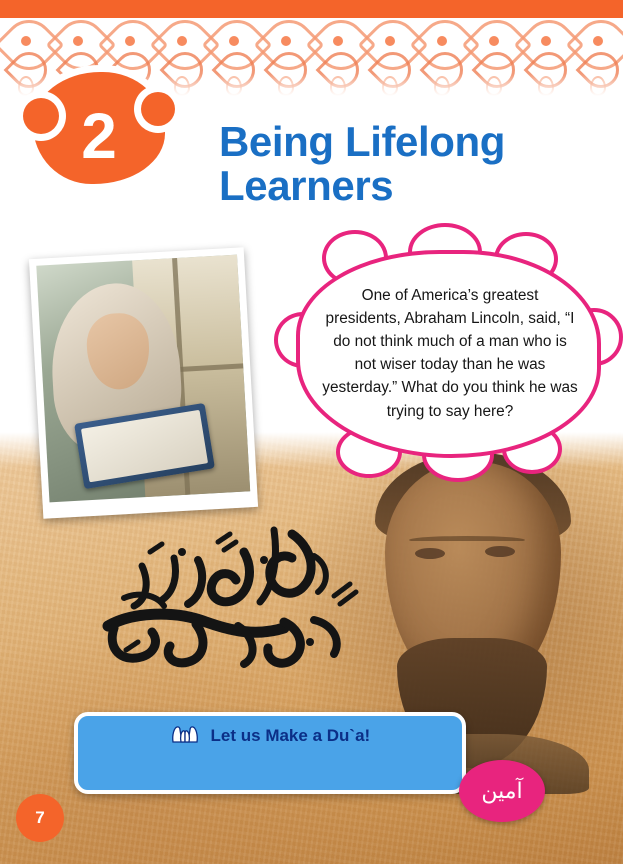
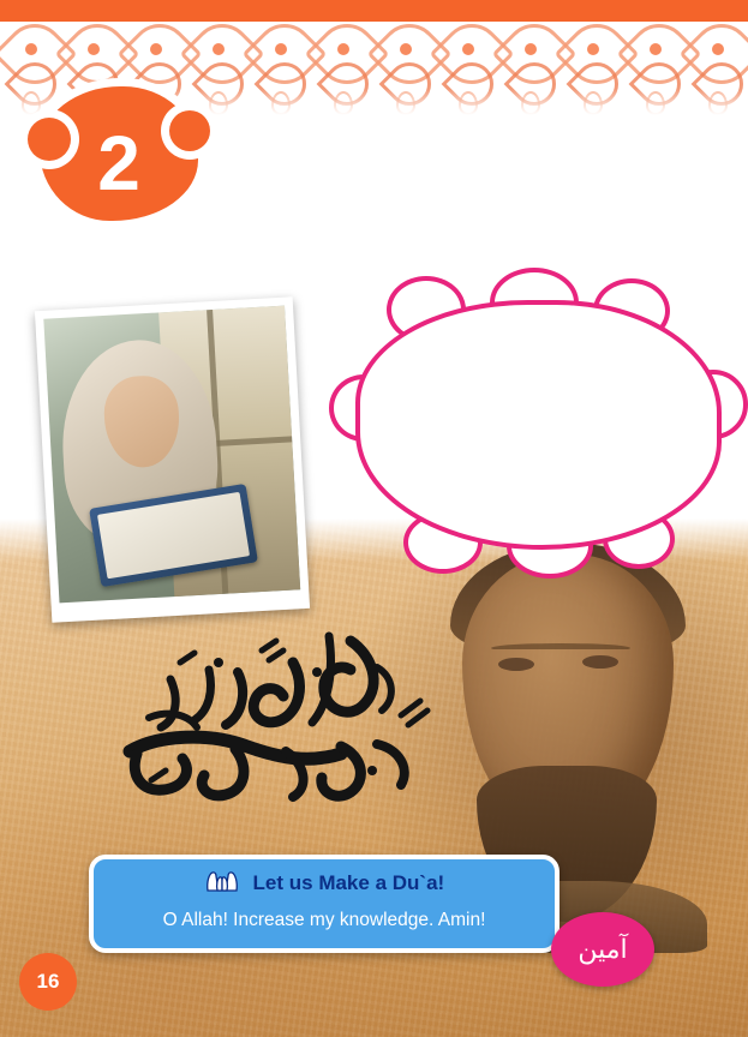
  2
- Being Lifelong Learners
- One of America’s greatest presidents, Abraham Lincoln, said, “I do not think much of a man who is not wiser today than he was yesterday.” What do you think he was trying to say here?
  Let us Make a Du`a!
+ O Allah! Increase my knowledge. Amin!
  آمين
- 7
+ 16
